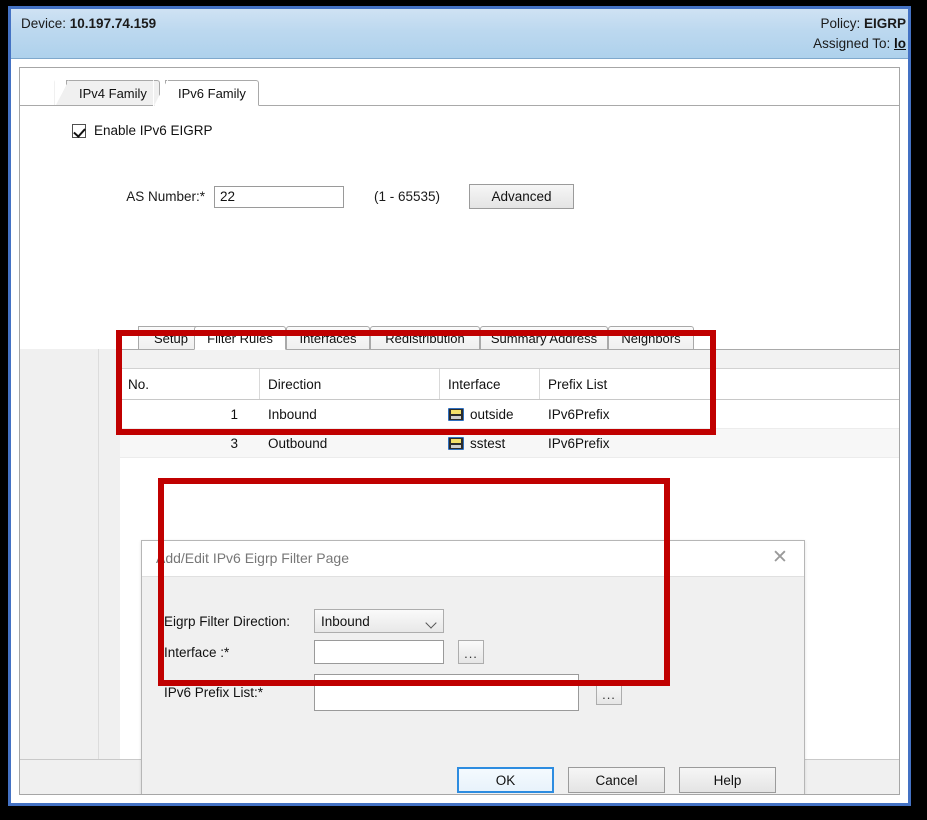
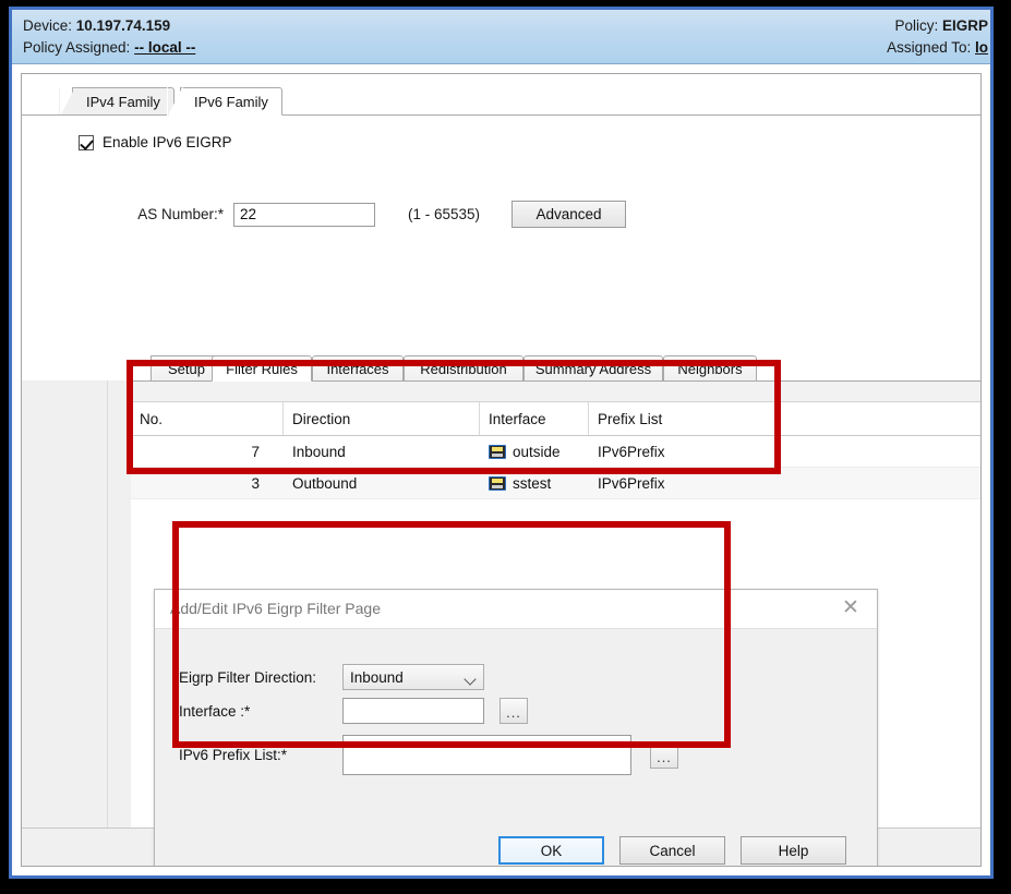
  Device: 10.197.74.159
+ Policy Assigned: -- local --
  Policy: EIGRP
  Assigned To: lo
  IPv4 Family
  IPv6 Family
  Enable IPv6 EIGRP
  AS Number:*
  22
  (1 - 65535)
  Advanced
  Setup
  Filter Rules
  Interfaces
  Redistribution
  Summary Address
  Neighbors
  No.
  Direction
  Interface
  Prefix List
- 1
+ 7
  Inbound
  outside
  IPv6Prefix
  3
  Outbound
  sstest
  IPv6Prefix
  Add/Edit IPv6 Eigrp Filter Page
  ✕
  Eigrp Filter Direction:
  Inbound
  Interface :*
  ...
  IPv6 Prefix List:*
  ...
  OK
  Cancel
  Help
